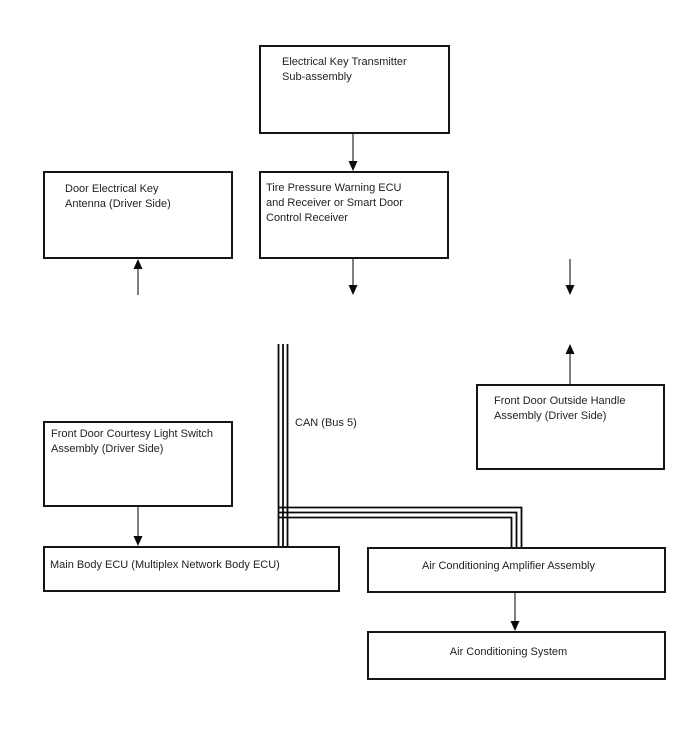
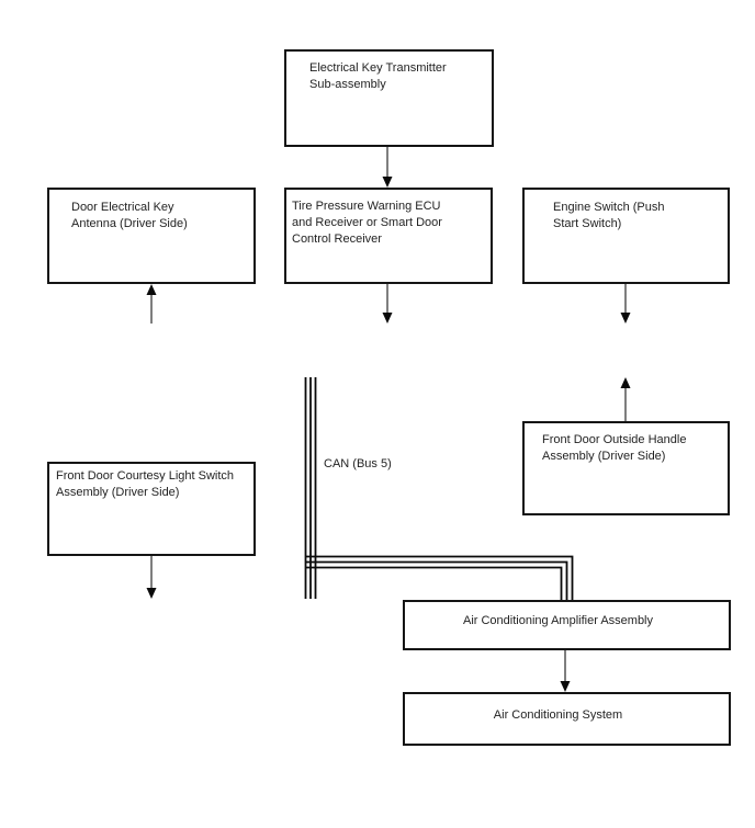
  Electrical Key Transmitter
  Sub-assembly
  Door Electrical Key
  Antenna (Driver Side)
  Tire Pressure Warning ECU
  and Receiver or Smart Door
  Control Receiver
+ Engine Switch (Push
+ Start Switch)
  Front Door Outside Handle
  Assembly (Driver Side)
  Front Door Courtesy Light Switch
  Assembly (Driver Side)
- Main Body ECU (Multiplex Network Body ECU)
  Air Conditioning Amplifier Assembly
  Air Conditioning System
  CAN (Bus 5)
